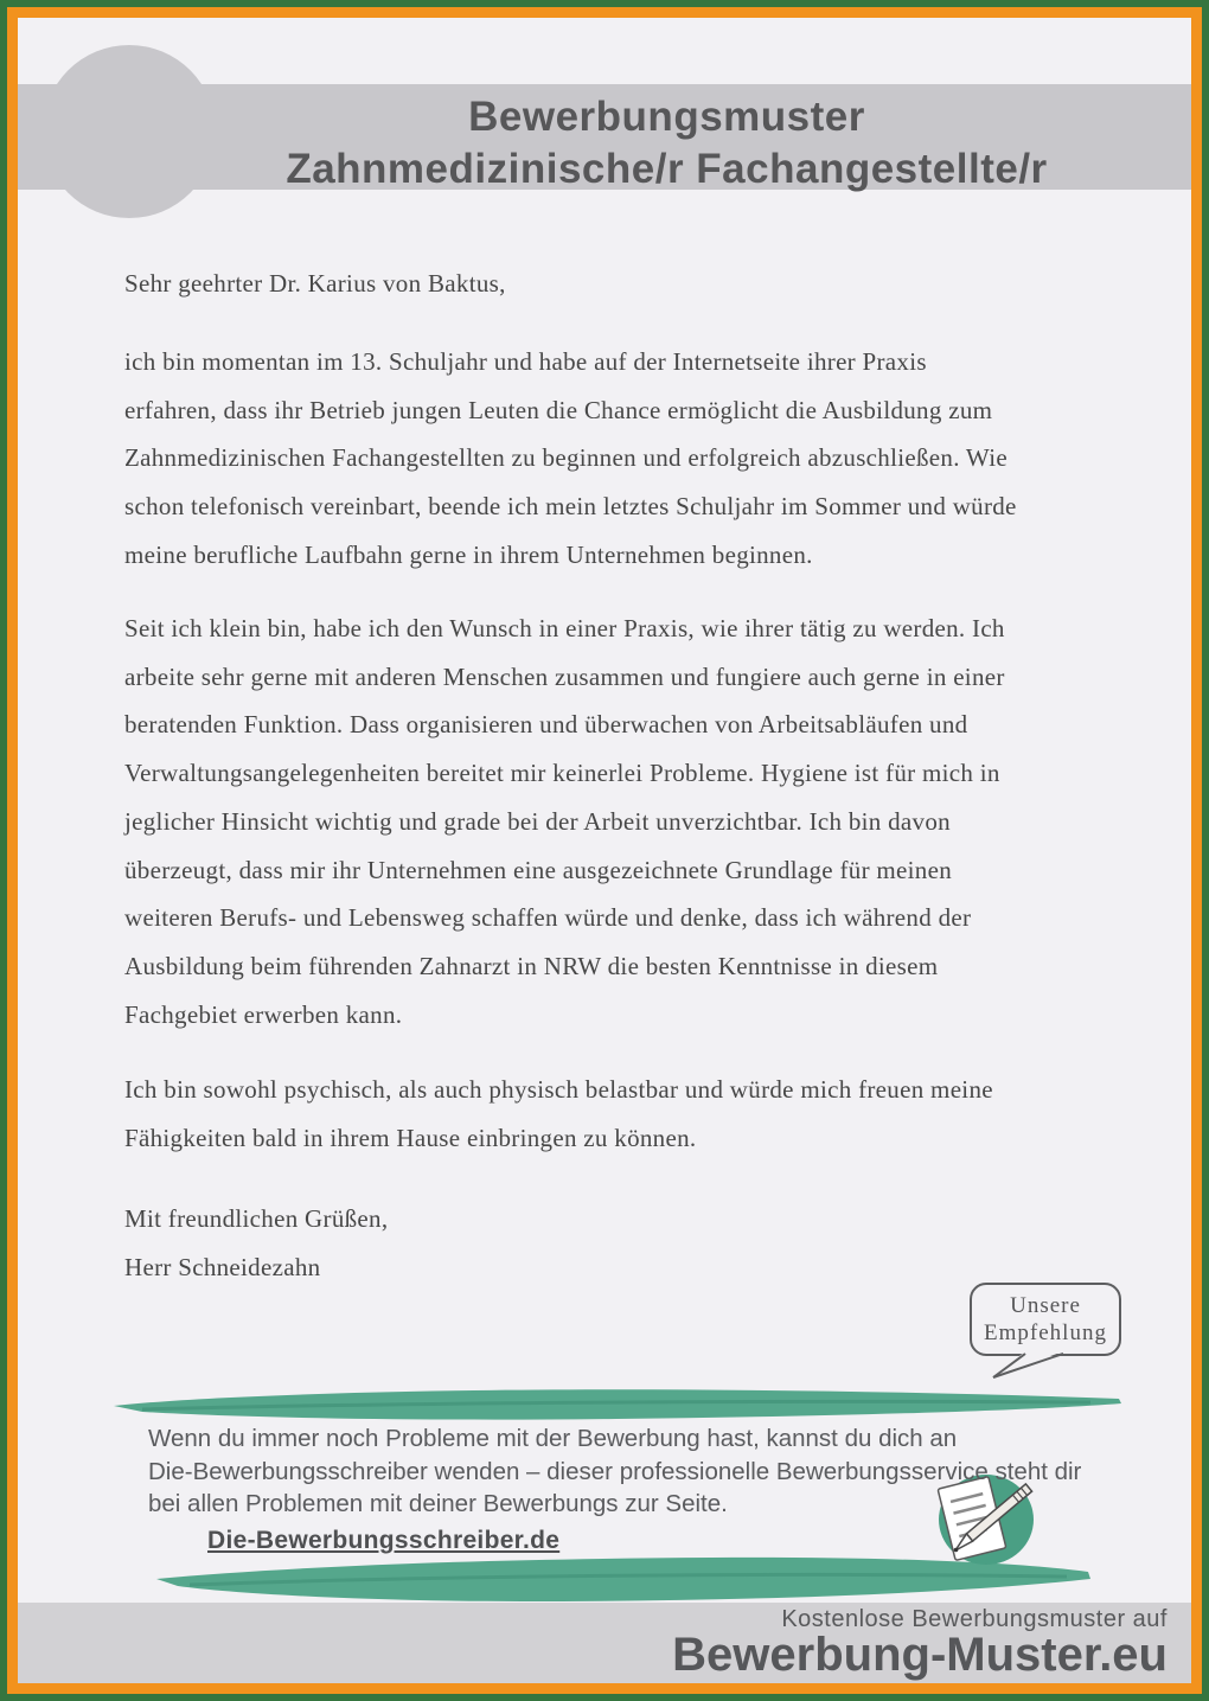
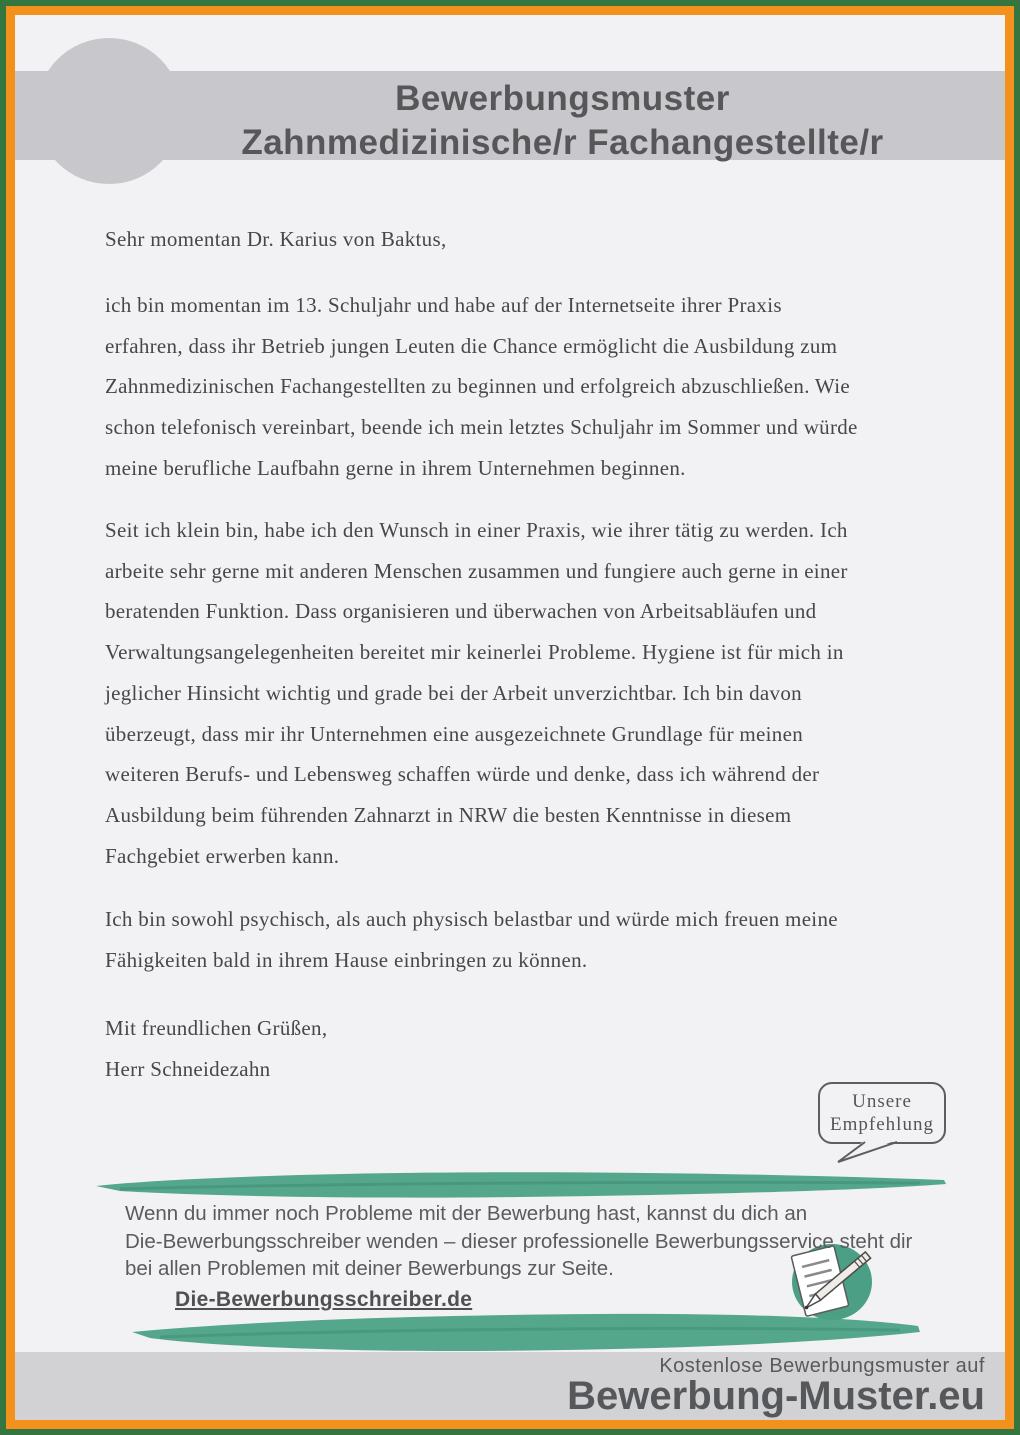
  Bewerbungsmuster
  Zahnmedizinische/r Fachangestellte/r
- Sehr geehrter Dr. Karius von Baktus,
+ Sehr momentan Dr. Karius von Baktus,
  ich bin momentan im 13. Schuljahr und habe auf der Internetseite ihrer Praxis
  erfahren, dass ihr Betrieb jungen Leuten die Chance ermöglicht die Ausbildung zum
  Zahnmedizinischen Fachangestellten zu beginnen und erfolgreich abzuschließen. Wie
  schon telefonisch vereinbart, beende ich mein letztes Schuljahr im Sommer und würde
  meine berufliche Laufbahn gerne in ihrem Unternehmen beginnen.
  Seit ich klein bin, habe ich den Wunsch in einer Praxis, wie ihrer tätig zu werden. Ich
  arbeite sehr gerne mit anderen Menschen zusammen und fungiere auch gerne in einer
  beratenden Funktion. Dass organisieren und überwachen von Arbeitsabläufen und
  Verwaltungsangelegenheiten bereitet mir keinerlei Probleme. Hygiene ist für mich in
  jeglicher Hinsicht wichtig und grade bei der Arbeit unverzichtbar. Ich bin davon
  überzeugt, dass mir ihr Unternehmen eine ausgezeichnete Grundlage für meinen
  weiteren Berufs- und Lebensweg schaffen würde und denke, dass ich während der
  Ausbildung beim führenden Zahnarzt in NRW die besten Kenntnisse in diesem
  Fachgebiet erwerben kann.
  Ich bin sowohl psychisch, als auch physisch belastbar und würde mich freuen meine
  Fähigkeiten bald in ihrem Hause einbringen zu können.
  Mit freundlichen Grüßen,
  Herr Schneidezahn
  Unsere
  Empfehlung
  Wenn du immer noch Probleme mit der Bewerbung hast, kannst du dich an
  Die-Bewerbungsschreiber wenden – dieser professionelle Bewerbungsservice steht dir
  bei allen Problemen mit deiner Bewerbungs zur Seite.
  Die-Bewerbungsschreiber.de
  Kostenlose Bewerbungsmuster auf
  Bewerbung-Muster.eu
